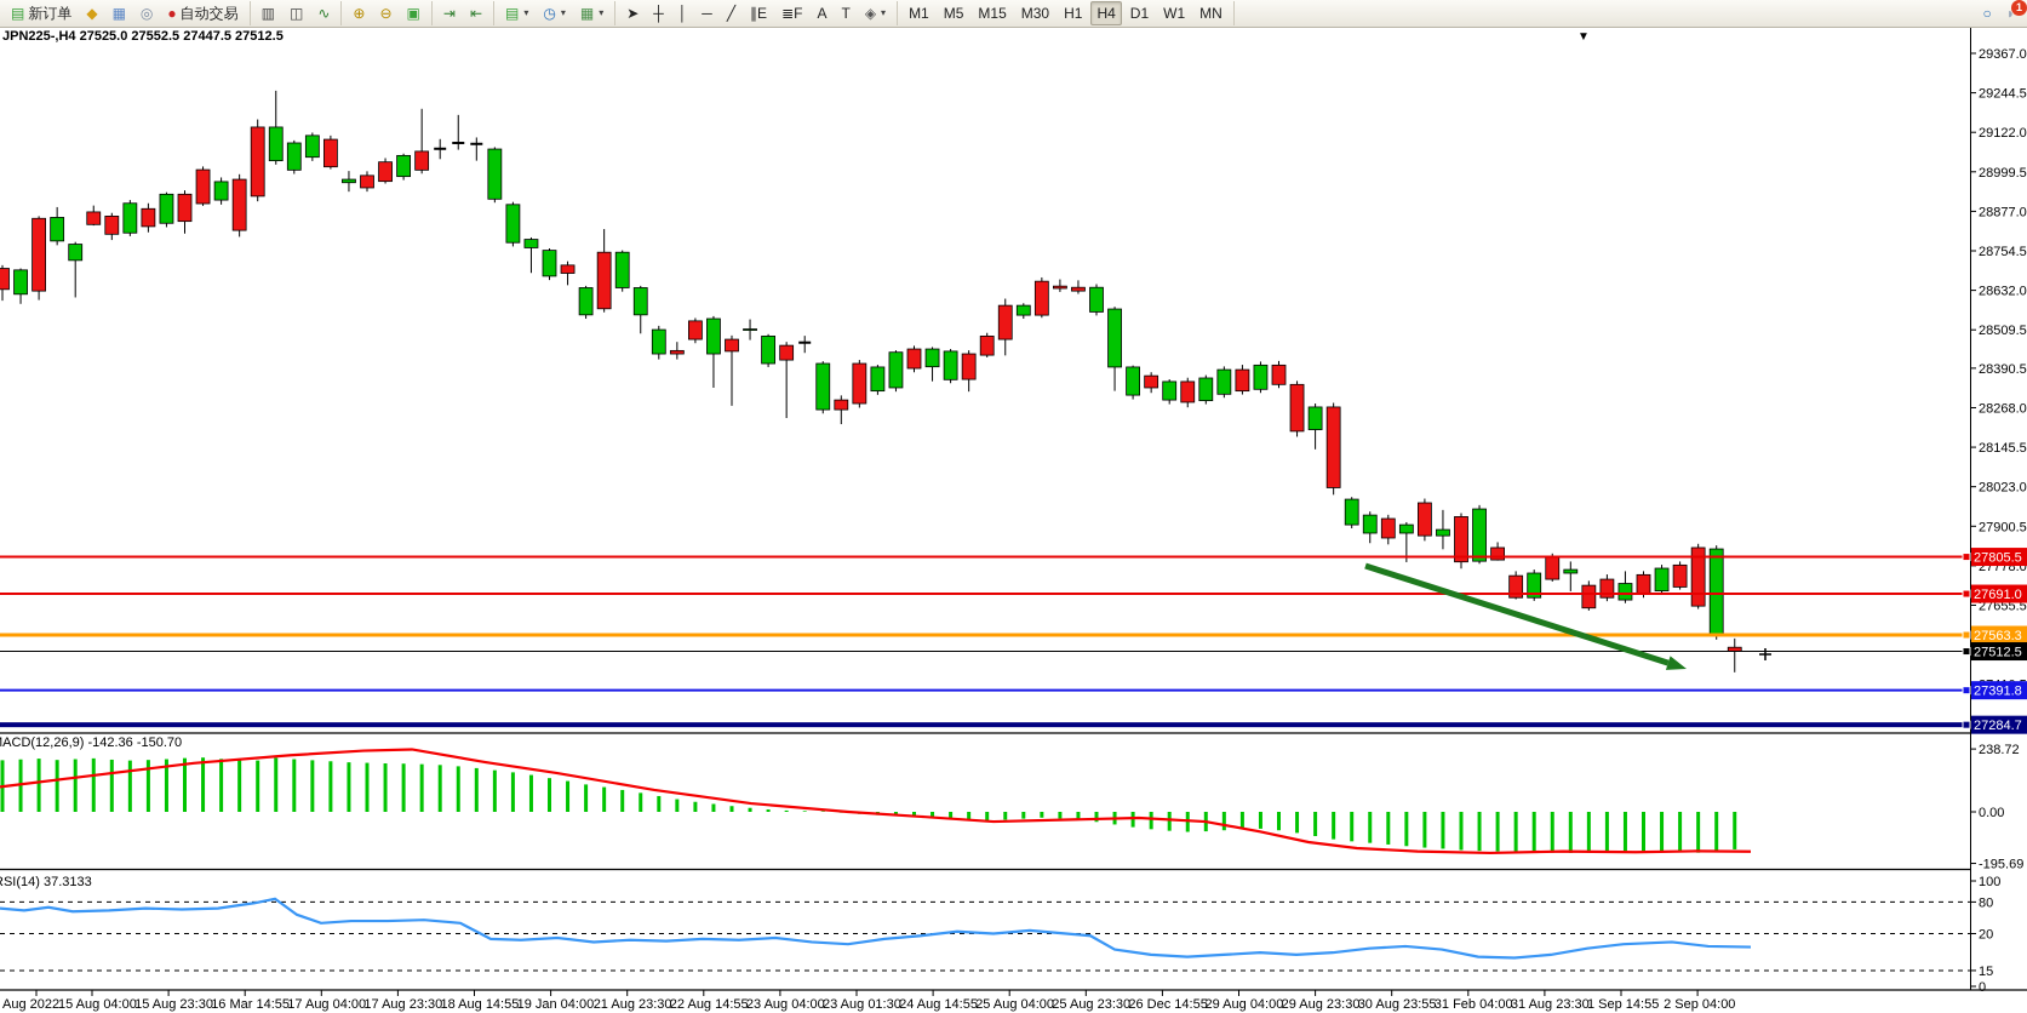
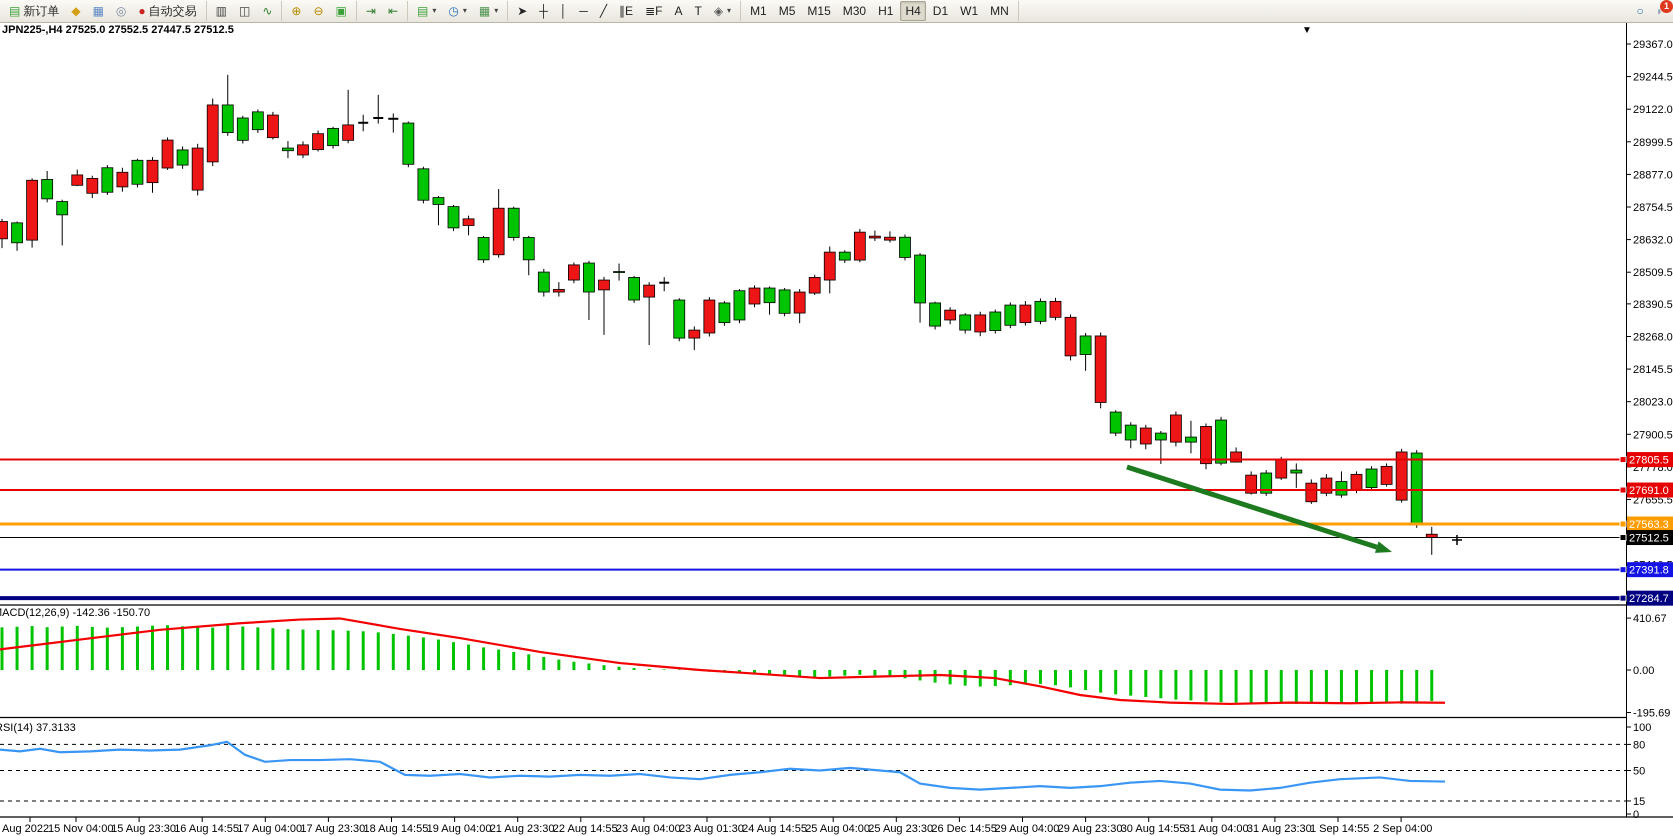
- 238.72
+ 410.67
  0.00
  -195.69
  ACD(12,26,9) -142.36 -150.70
  100
  80
- 20
+ 50
  15
  0
  SI(14) 37.3133
  29367.0
  29244.5
  29122.0
  28999.5
  28877.0
  28754.5
  28632.0
  28509.5
  28390.5
  28268.0
  28145.5
  28023.0
  27900.5
  27778.0
  27655.5
  27805.5
  27691.0
  27563.3
  27512.5
  27391.8
  27284.7
  Aug 2022
- 15 Aug 04:00
+ 15 Nov 04:00
  15 Aug 23:30
- 16 Mar 14:55
+ 16 Aug 14:55
  17 Aug 04:00
  17 Aug 23:30
  18 Aug 14:55
- 19 Jan 04:00
+ 19 Aug 04:00
  21 Aug 23:30
  22 Aug 14:55
  23 Aug 04:00
  23 Aug 01:30
  24 Aug 14:55
  25 Aug 04:00
  25 Aug 23:30
  26 Dec 14:55
  29 Aug 04:00
  29 Aug 23:30
- 30 Aug 23:55
+ 30 Aug 14:55
- 31 Feb 04:00
+ 31 Aug 04:00
  31 Aug 23:30
  1 Sep 14:55
  2 Sep 04:00
  JPN225-,H4 27525.0 27552.5 27447.5 27512.5
  ▼
  ▤
  新订单
  ◆
  ▦
  ◎
  ●
  自动交易
  ▥
  ◫
  ∿
  ⊕
  ⊖
  ▣
  ⇥
  ⇤
  ▤
  ▾
  ◷
  ▾
  ▦
  ▾
  ➤
  ┼
  │
  ─
  ╱
  ∥E
  ≣F
  A
  T
  ◈
  ▾
  M1
  M5
  M15
  M30
  H1
  H4
  D1
  W1
  MN
  ○
  ◗
  1
